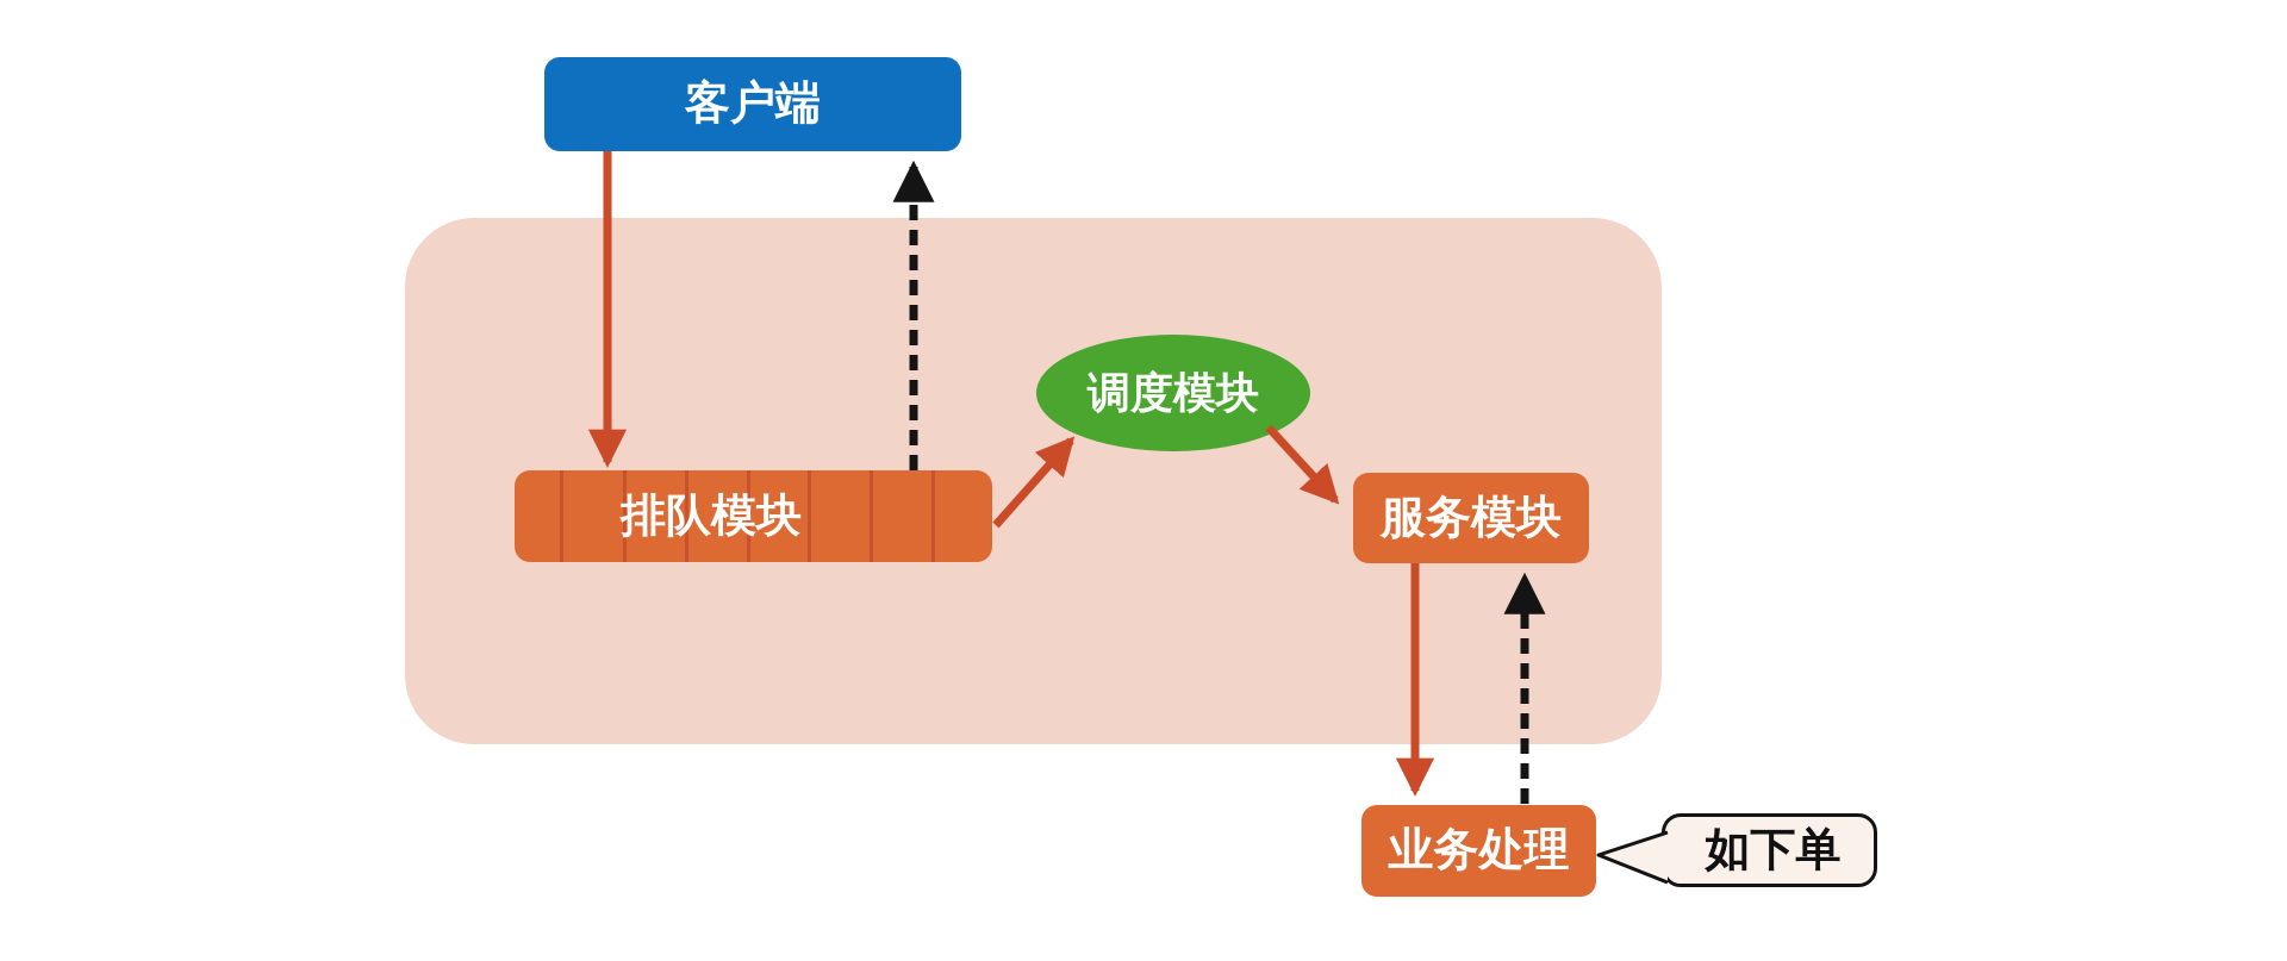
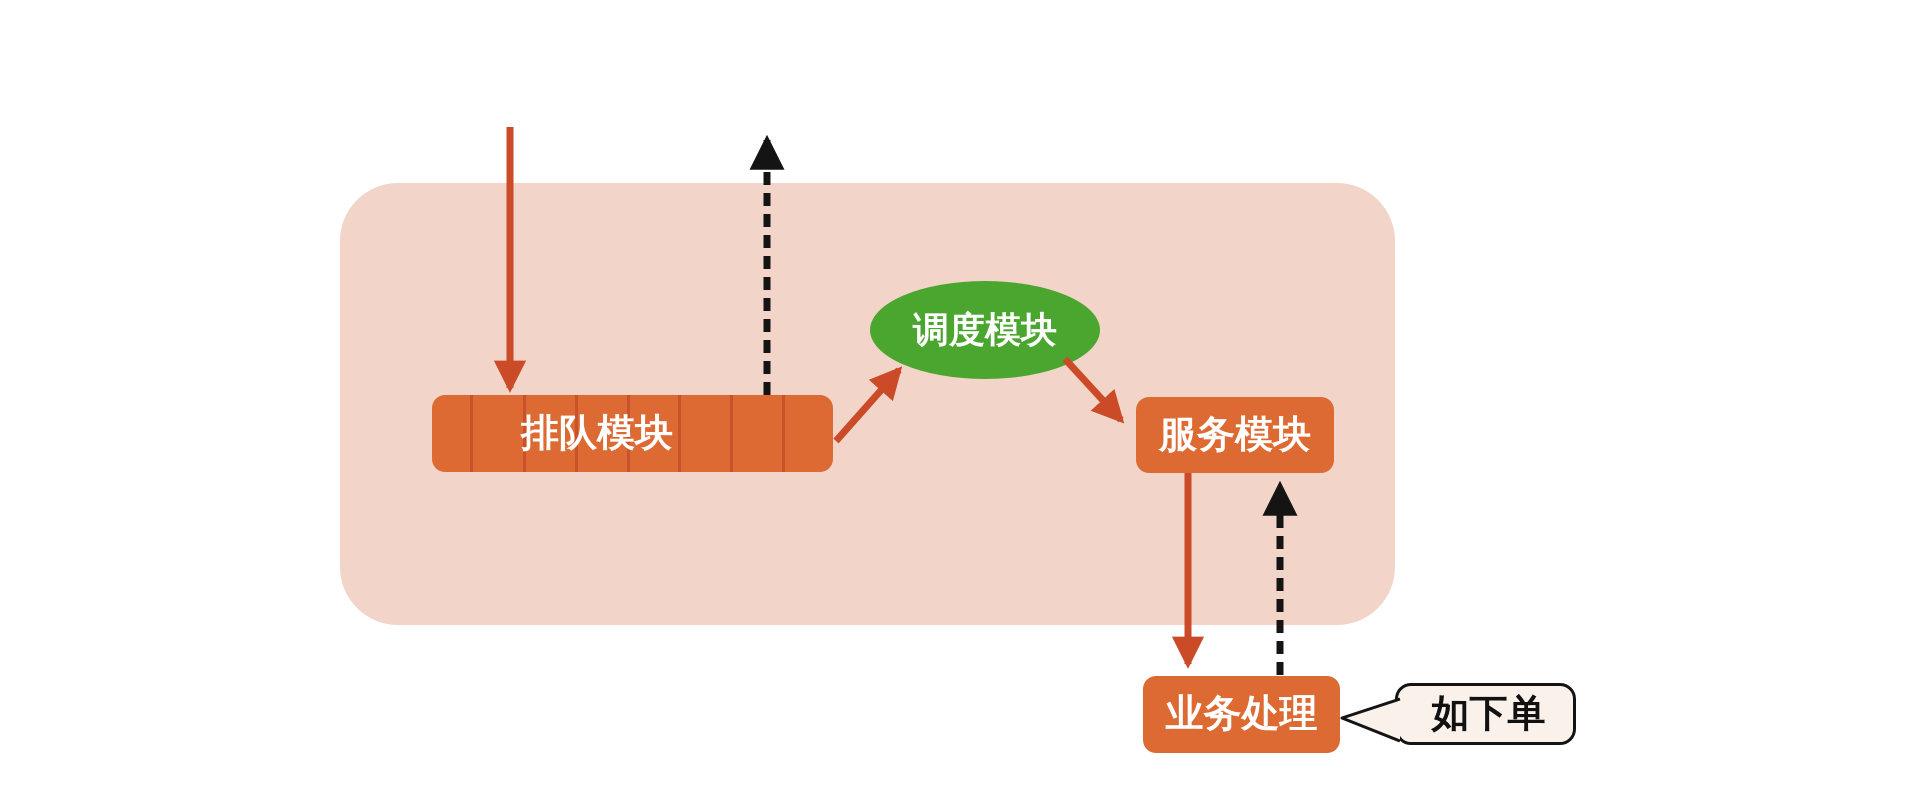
- 客户端
  排队模块
  调度模块
  服务模块
  业务处理
  如下单
